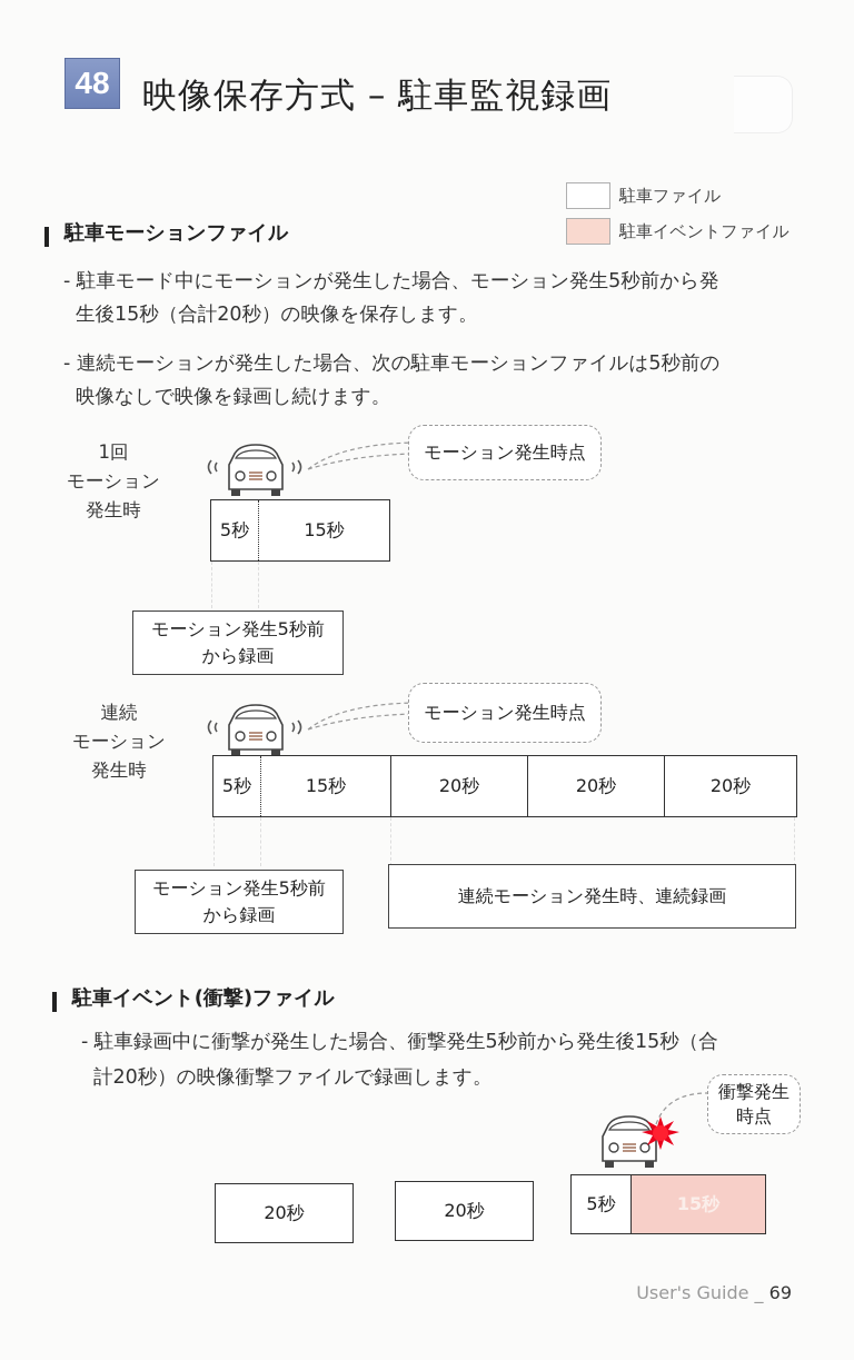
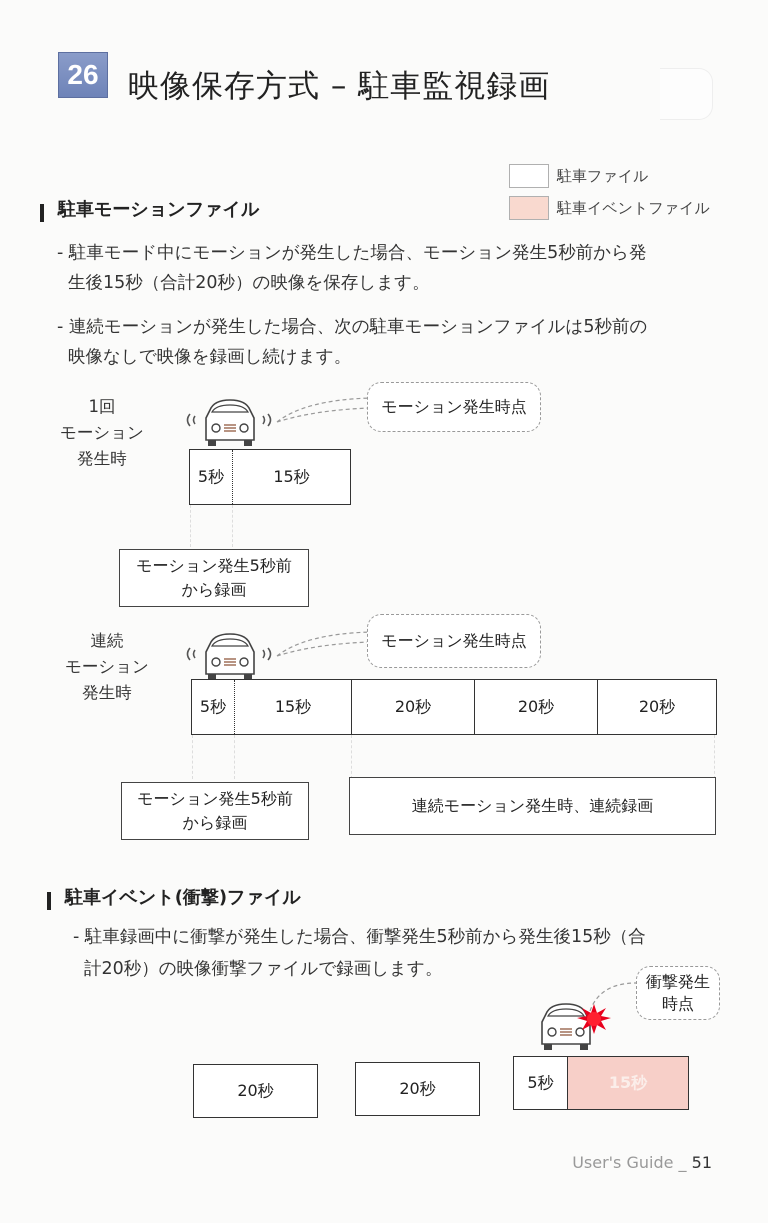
- 48
+ 26
  映像保存方式 – 駐車監視録画
  駐車ファイル
  駐車イベントファイル
  駐車モーションファイル
  - 駐車モード中にモーションが発生した場合、モーション発生5秒前から発
  生後15秒（合計20秒）の映像を保存します。
  - 連続モーションが発生した場合、次の駐車モーションファイルは5秒前の
  映像なしで映像を録画し続けます。
  1回
  モーション
  発生時
  モーション発生時点
  5秒
  15秒
  モーション発生5秒前
  から録画
  連続
  モーション
  発生時
  モーション発生時点
  5秒
  15秒
  20秒
  20秒
  20秒
  モーション発生5秒前
  から録画
  連続モーション発生時、連続録画
  駐車イベント(衝撃)ファイル
  - 駐車録画中に衝撃が発生した場合、衝撃発生5秒前から発生後15秒（合
  計20秒）の映像衝撃ファイルで録画します。
  衝撃発生
  時点
  20秒
  20秒
  5秒
  15秒
- User's Guide _ 69
+ User's Guide _ 51
